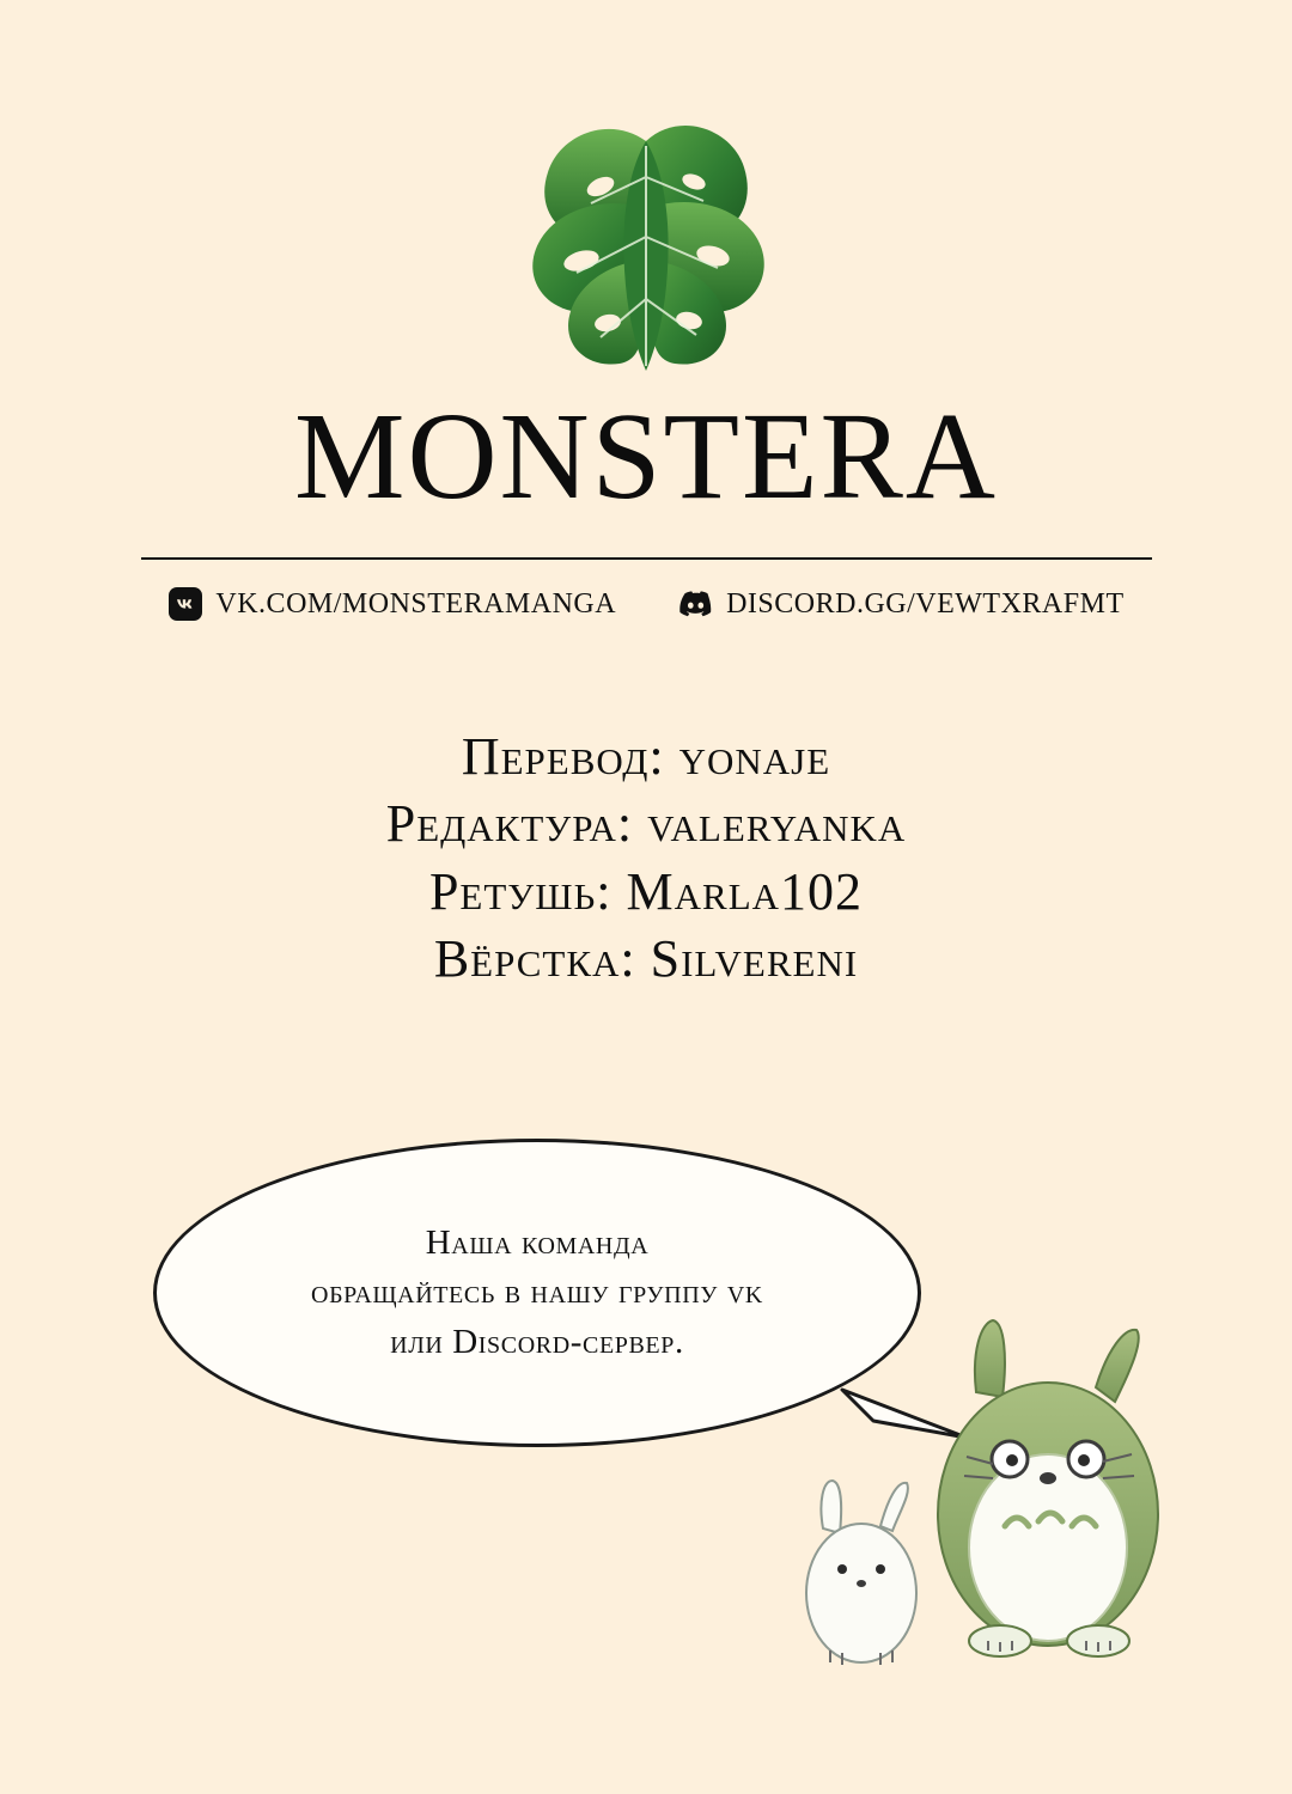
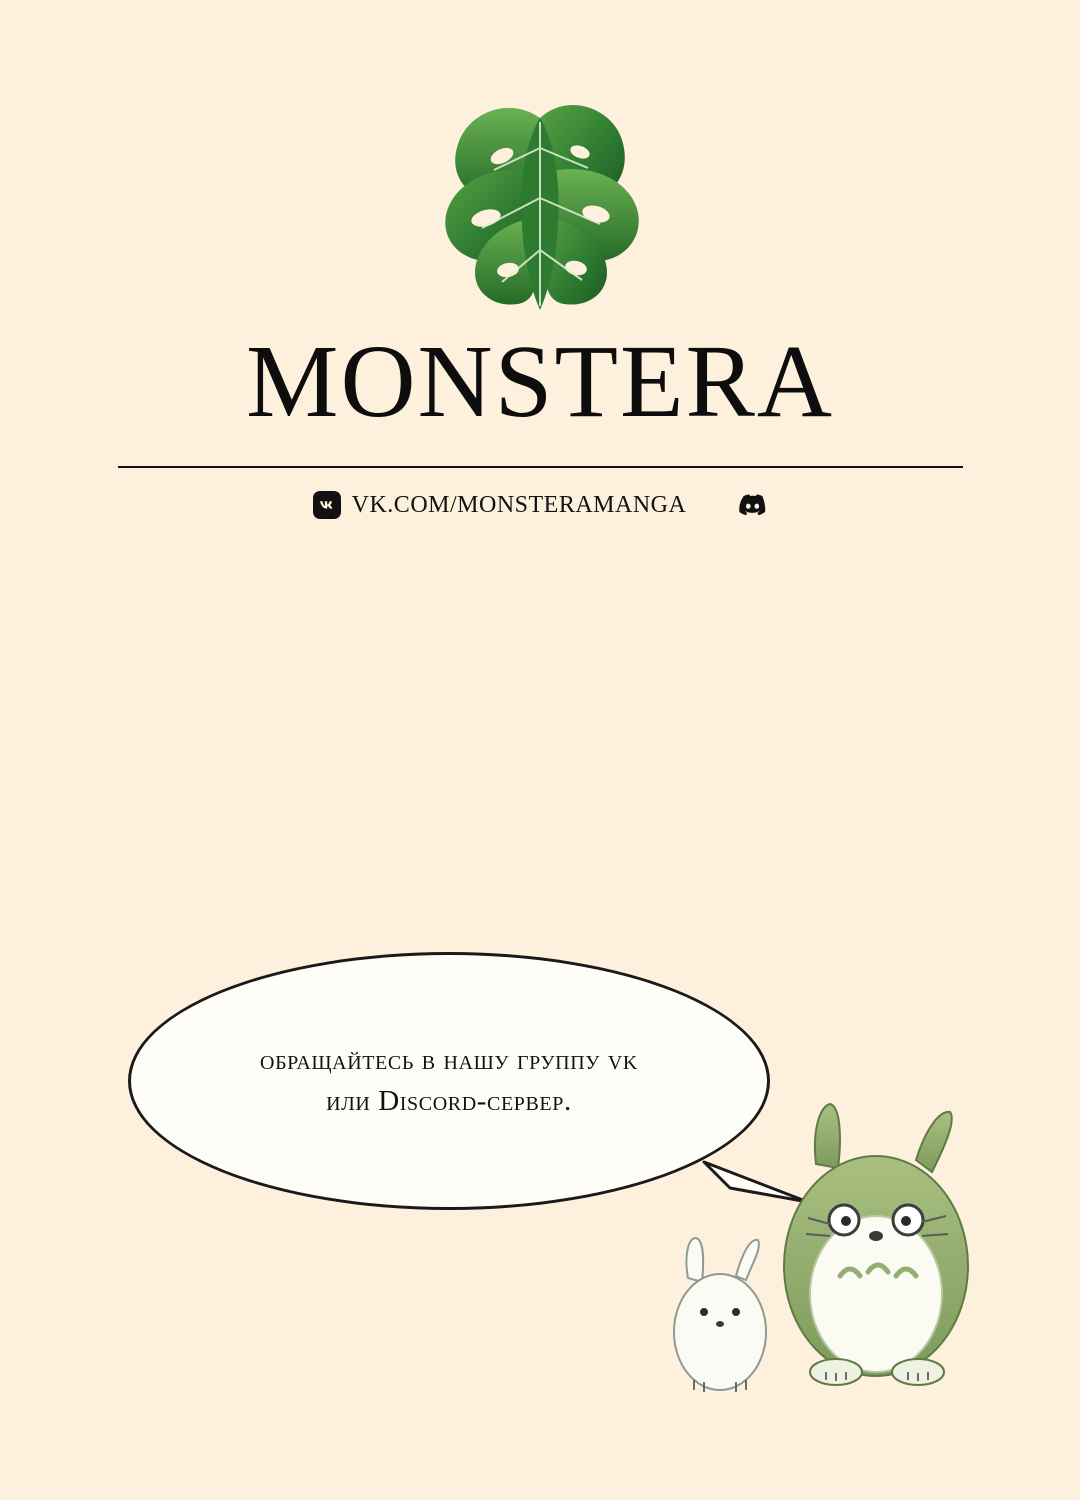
  MONSTERA
  VK.COM/MONSTERAMANGA
- DISCORD.GG/VEWTXRAFMT
- Перевод: yonaje
- Редактура: valeryanka
- Ретушь: Marla102
- Вёрстка: Silvereni
- Наша команда
  обращайтесь в нашу группу vk
  или Discord-сервер.
